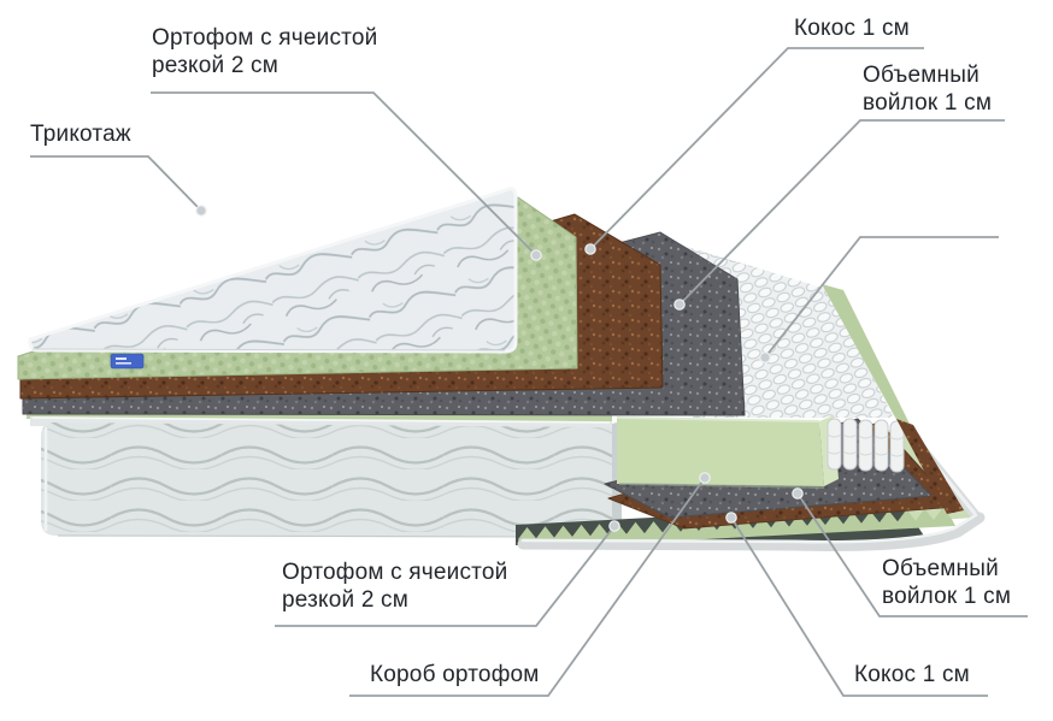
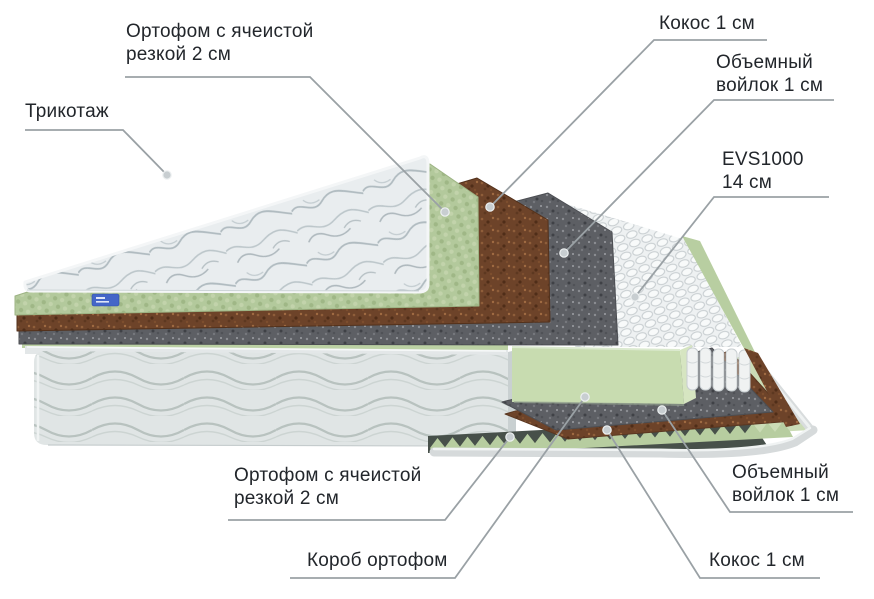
  Ортофом с ячеистой
  резкой 2 см
  Трикотаж
  Кокос 1 см
  Объемный
  войлок 1 см
+ EVS1000
+ 14 см
  Ортофом с ячеистой
  резкой 2 см
  Короб ортофом
  Кокос 1 см
  Объемный
  войлок 1 см
